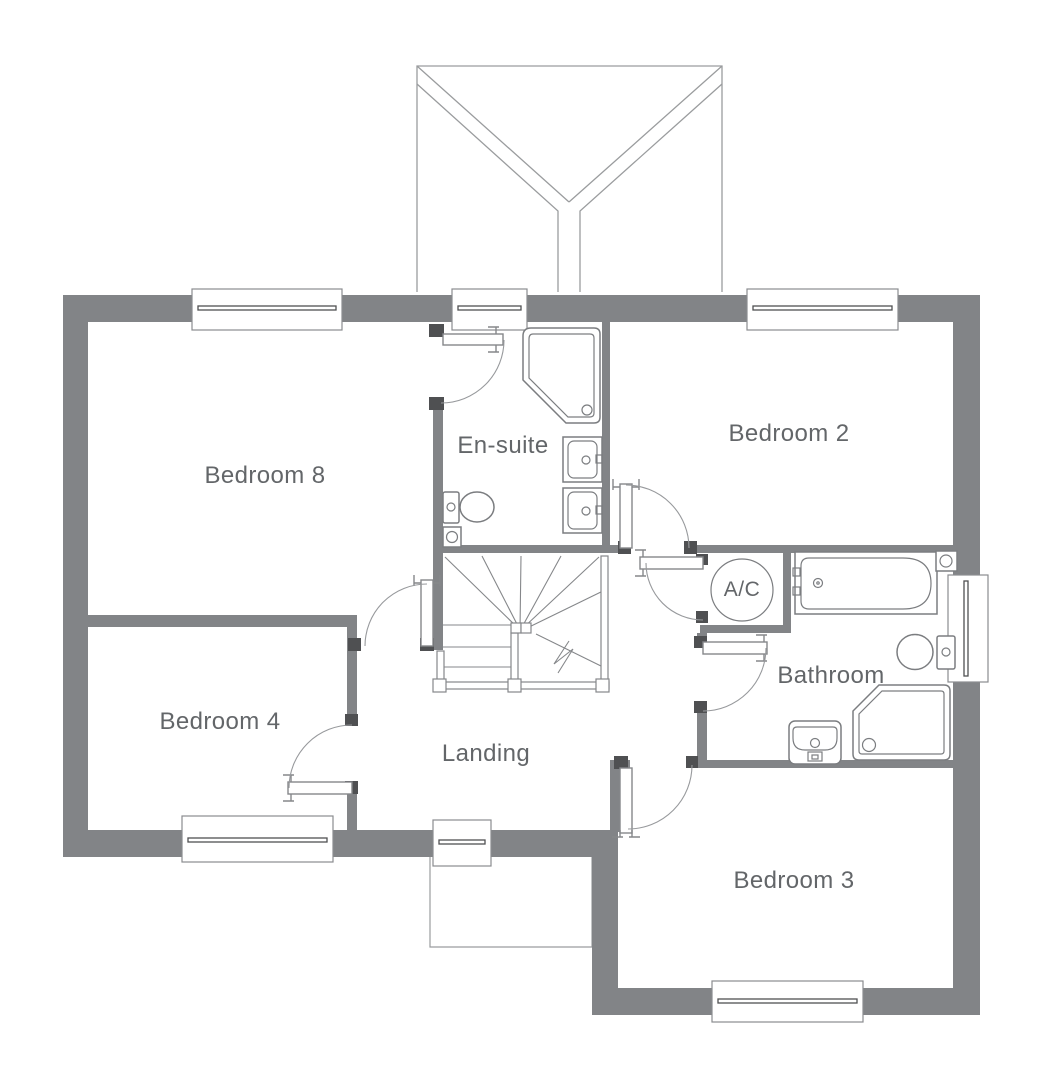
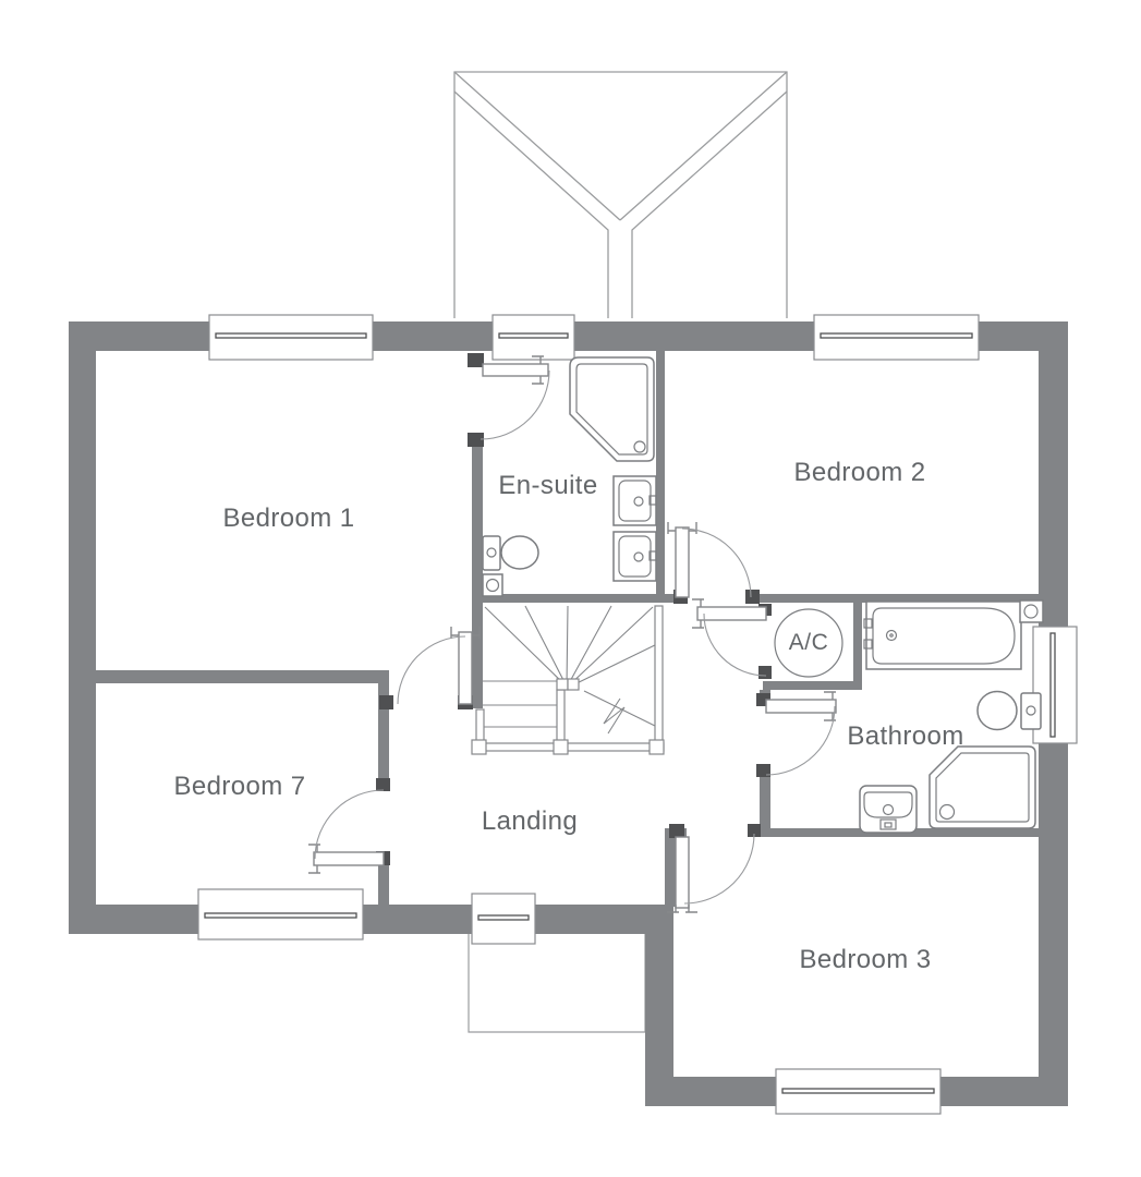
- Bedroom 8
+ Bedroom 1
  En-suite
  Bedroom 2
- Bedroom 4
+ Bedroom 7
  Landing
  Bathroom
  Bedroom 3
  A/C
